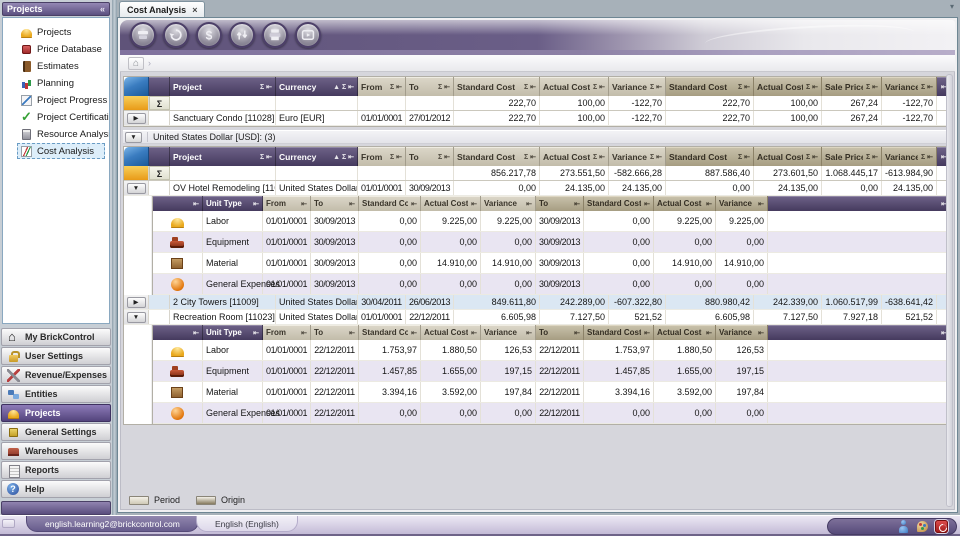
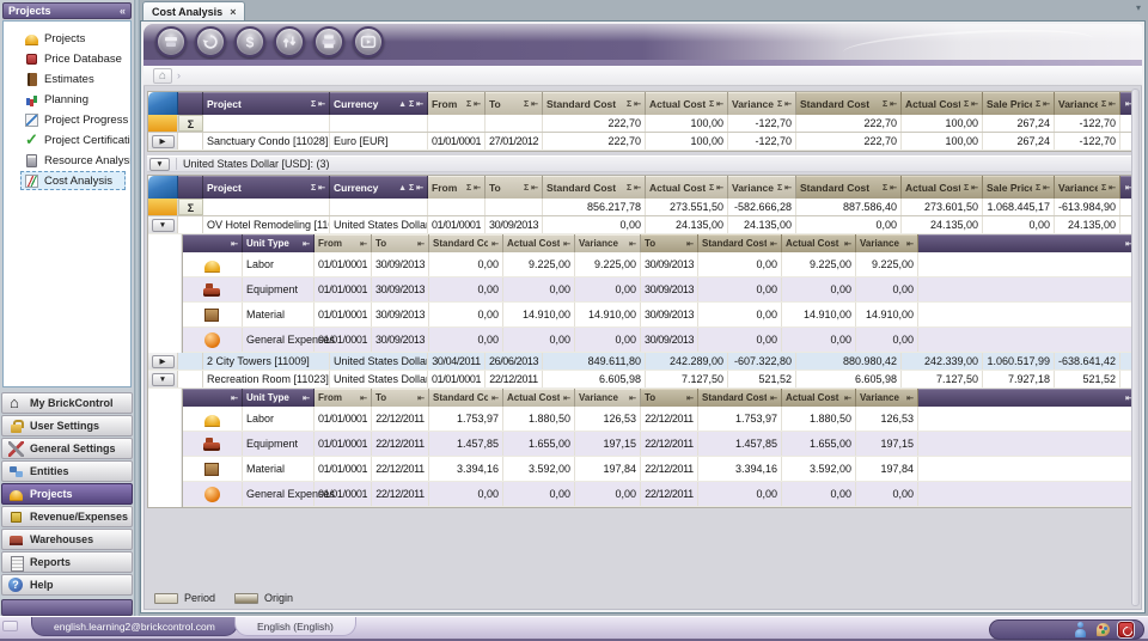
  Projects
  «
  Projects
  Price Database
  Estimates
  Planning
  Project Progress
  Project Certificati
  Resource Analys
  Cost Analysis
  My BrickControl
  User Settings
- Revenue/Expenses
+ General Settings
  Entities
  Projects
- General Settings
+ Revenue/Expenses
  Warehouses
  Reports
  Help
  Cost Analysis
  ×
  ▾
  $
  ⌂
  ›
  Project
  Currency
  From
  To
  Standard Cost
  Actual Cost
  Variance
  Standard Cost
  Actual Cost
  Sale Pric
  Variance
  Σ
  222,70
  100,00
  -122,70
  222,70
  100,00
  267,24
  -122,70
  Sanctuary Condo [11028]
  Euro [EUR]
  01/01/0001
  27/01/2012
  222,70
  100,00
  -122,70
  222,70
  100,00
  267,24
  -122,70
  United States Dollar [USD]: (3)
  Project
  Currency
  From
  To
  Standard Cost
  Actual Cost
  Variance
  Standard Cost
  Actual Cost
  Sale Pric
  Variance
  Σ
  856.217,78
  273.551,50
  -582.666,28
  887.586,40
  273.601,50
  1.068.445,17
  -613.984,90
  OV Hotel Remodeling [11
  United States Dollar
  01/01/0001
  30/09/2013
  0,00
  24.135,00
  24.135,00
  0,00
  24.135,00
  0,00
  24.135,00
  Unit Type
  From
  To
  Standard Co
  Actual Cost
  Variance
  To
  Standard Cost
  Actual Cost
  Variance
  Labor
  01/01/0001
  30/09/2013
  0,00
  9.225,00
  9.225,00
  30/09/2013
  0,00
  9.225,00
  9.225,00
  Equipment
  01/01/0001
  30/09/2013
  0,00
  0,00
  0,00
  30/09/2013
  0,00
  0,00
  0,00
  Material
  01/01/0001
  30/09/2013
  0,00
  14.910,00
  14.910,00
  30/09/2013
  0,00
  14.910,00
  14.910,00
  General Expen
  01/01/0001
  30/09/2013
  0,00
  0,00
  0,00
  30/09/2013
  0,00
  0,00
  0,00
  2 City Towers [11009]
  United States Dollar
  30/04/2011
  26/06/2013
  849.611,80
  242.289,00
  -607.322,80
  880.980,42
  242.339,00
  1.060.517,99
  -638.641,42
  Recreation Room [11023]
  United States Dollar
  01/01/0001
  22/12/2011
  6.605,98
  7.127,50
  521,52
  6.605,98
  7.127,50
  7.927,18
  521,52
  Unit Type
  From
  To
  Standard Co
  Actual Cost
  Variance
  To
  Standard Cost
  Actual Cost
  Variance
  Labor
  01/01/0001
  22/12/2011
  1.753,97
  1.880,50
  126,53
  22/12/2011
  1.753,97
  1.880,50
  126,53
  Equipment
  01/01/0001
  22/12/2011
  1.457,85
  1.655,00
  197,15
  22/12/2011
  1.457,85
  1.655,00
  197,15
  Material
  01/01/0001
  22/12/2011
  3.394,16
  3.592,00
  197,84
  22/12/2011
  3.394,16
  3.592,00
  197,84
  General Expen
  01/01/0001
  22/12/2011
  0,00
  0,00
  0,00
  22/12/2011
  0,00
  0,00
  0,00
  Period
  Origin
  english.learning2@brickcontrol.com
  English (English)
